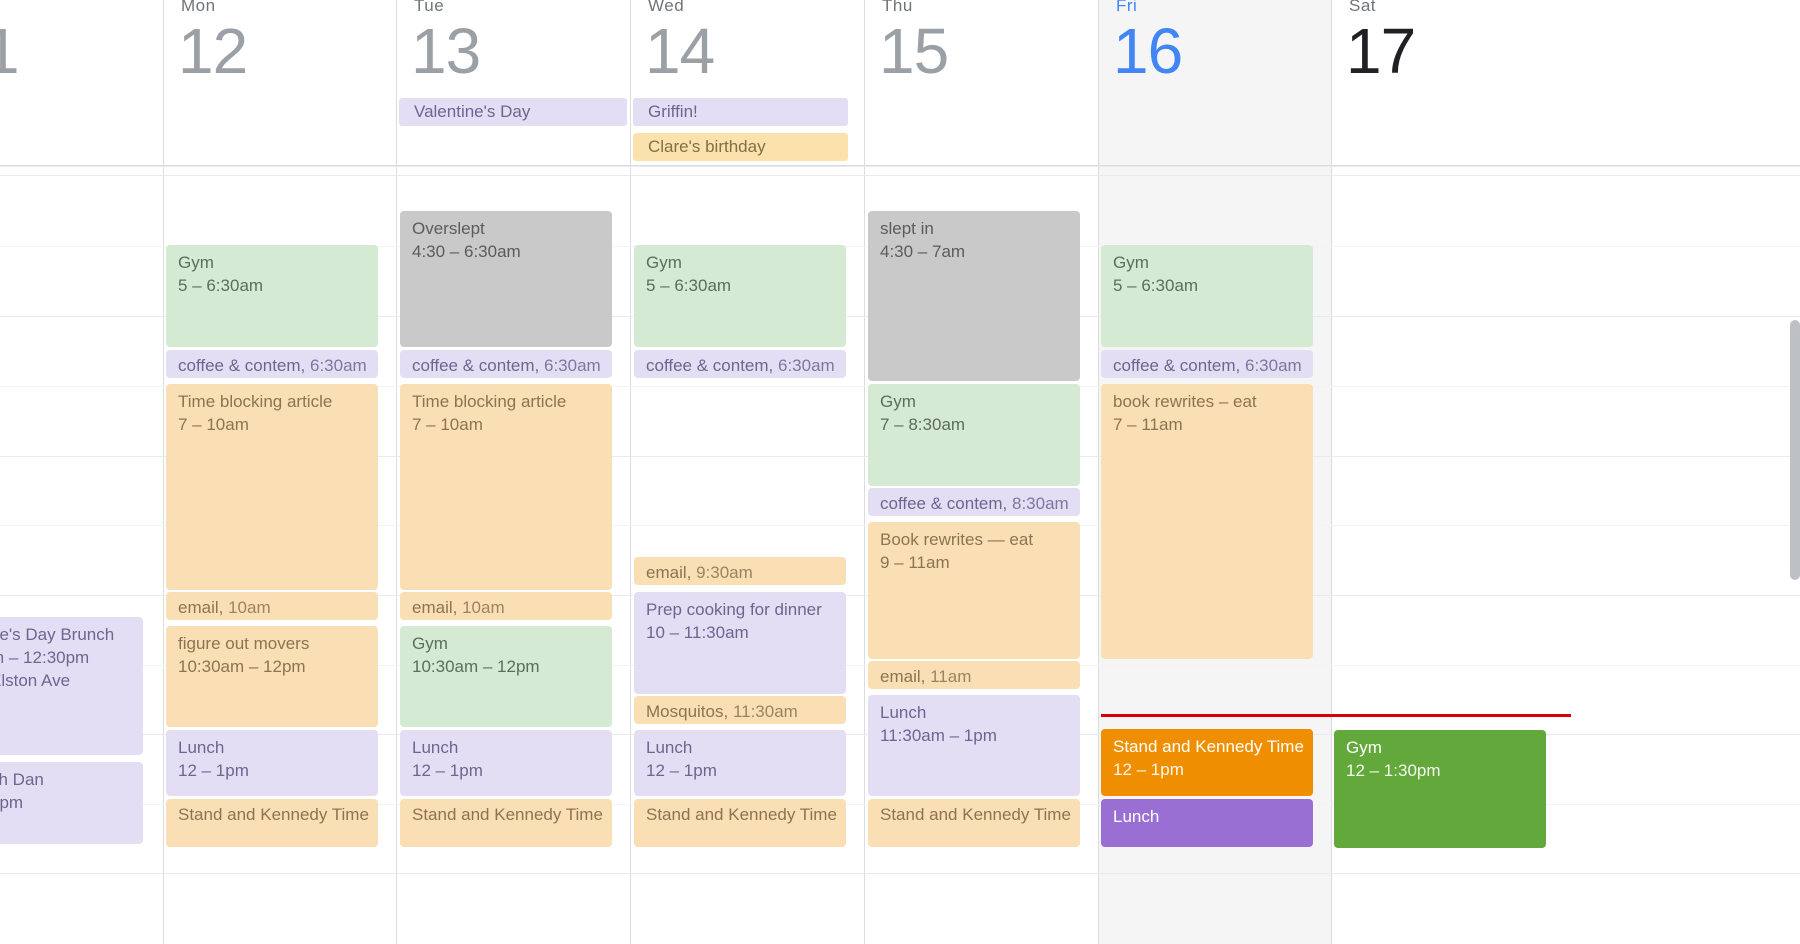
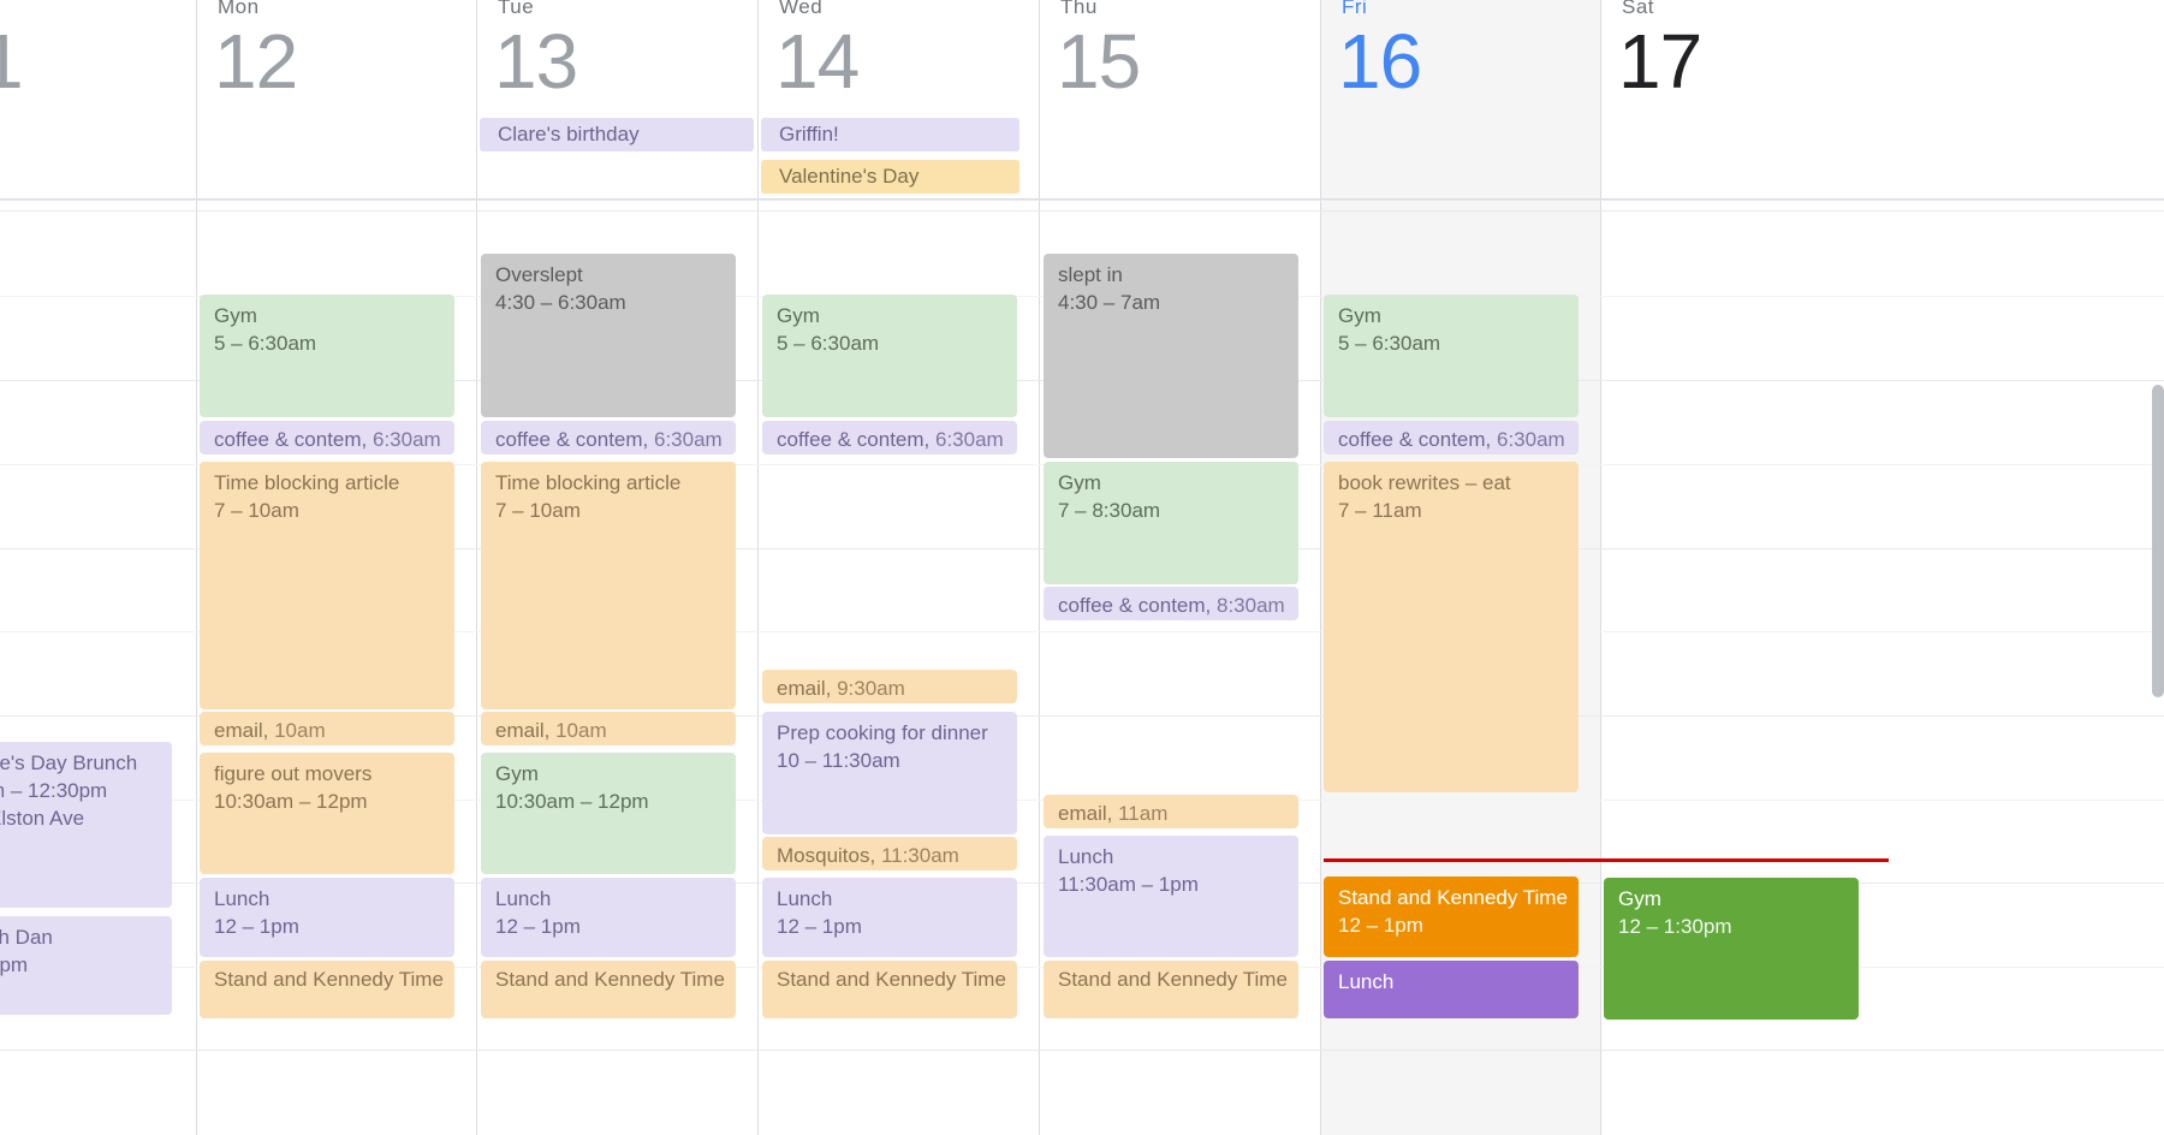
  1
  Mon
  12
  Tue
  13
  Wed
  14
  Thu
  15
  Fri
  16
  Sat
  17
- Valentine's Day
+ Clare's birthday
  Griffin!
- Clare's birthday
+ Valentine's Day
  e's Day Brunch
  – 12:30pm
  lston Ave
  Gym
  5 – 6:30am
  coffee & contem, 6:30am
  Time blocking article
  7 – 10am
  email, 10am
  figure out movers
  10:30am – 12pm
  Lunch
  12 – 1pm
  Stand and Kennedy Time
  Overslept
  4:30 – 6:30am
  coffee & contem, 6:30am
  Time blocking article
  7 – 10am
  email, 10am
  Gym
  10:30am – 12pm
  Lunch
  12 – 1pm
  Stand and Kennedy Time
  Gym
  5 – 6:30am
  coffee & contem, 6:30am
  email, 9:30am
  Prep cooking for dinner
  10 – 11:30am
  Mosquitos, 11:30am
  Lunch
  12 – 1pm
  Stand and Kennedy Time
  slept in
  4:30 – 7am
  Gym
  7 – 8:30am
  coffee & contem, 8:30am
- Book rewrites — eat
- 9 – 11am
  email, 11am
  Lunch
  11:30am – 1pm
  Stand and Kennedy Time
  Gym
  5 – 6:30am
  coffee & contem, 6:30am
  book rewrites – eat
  7 – 11am
  Stand and Kennedy Time
  12 – 1pm
  Lunch
  Gym
  12 – 1:30pm
